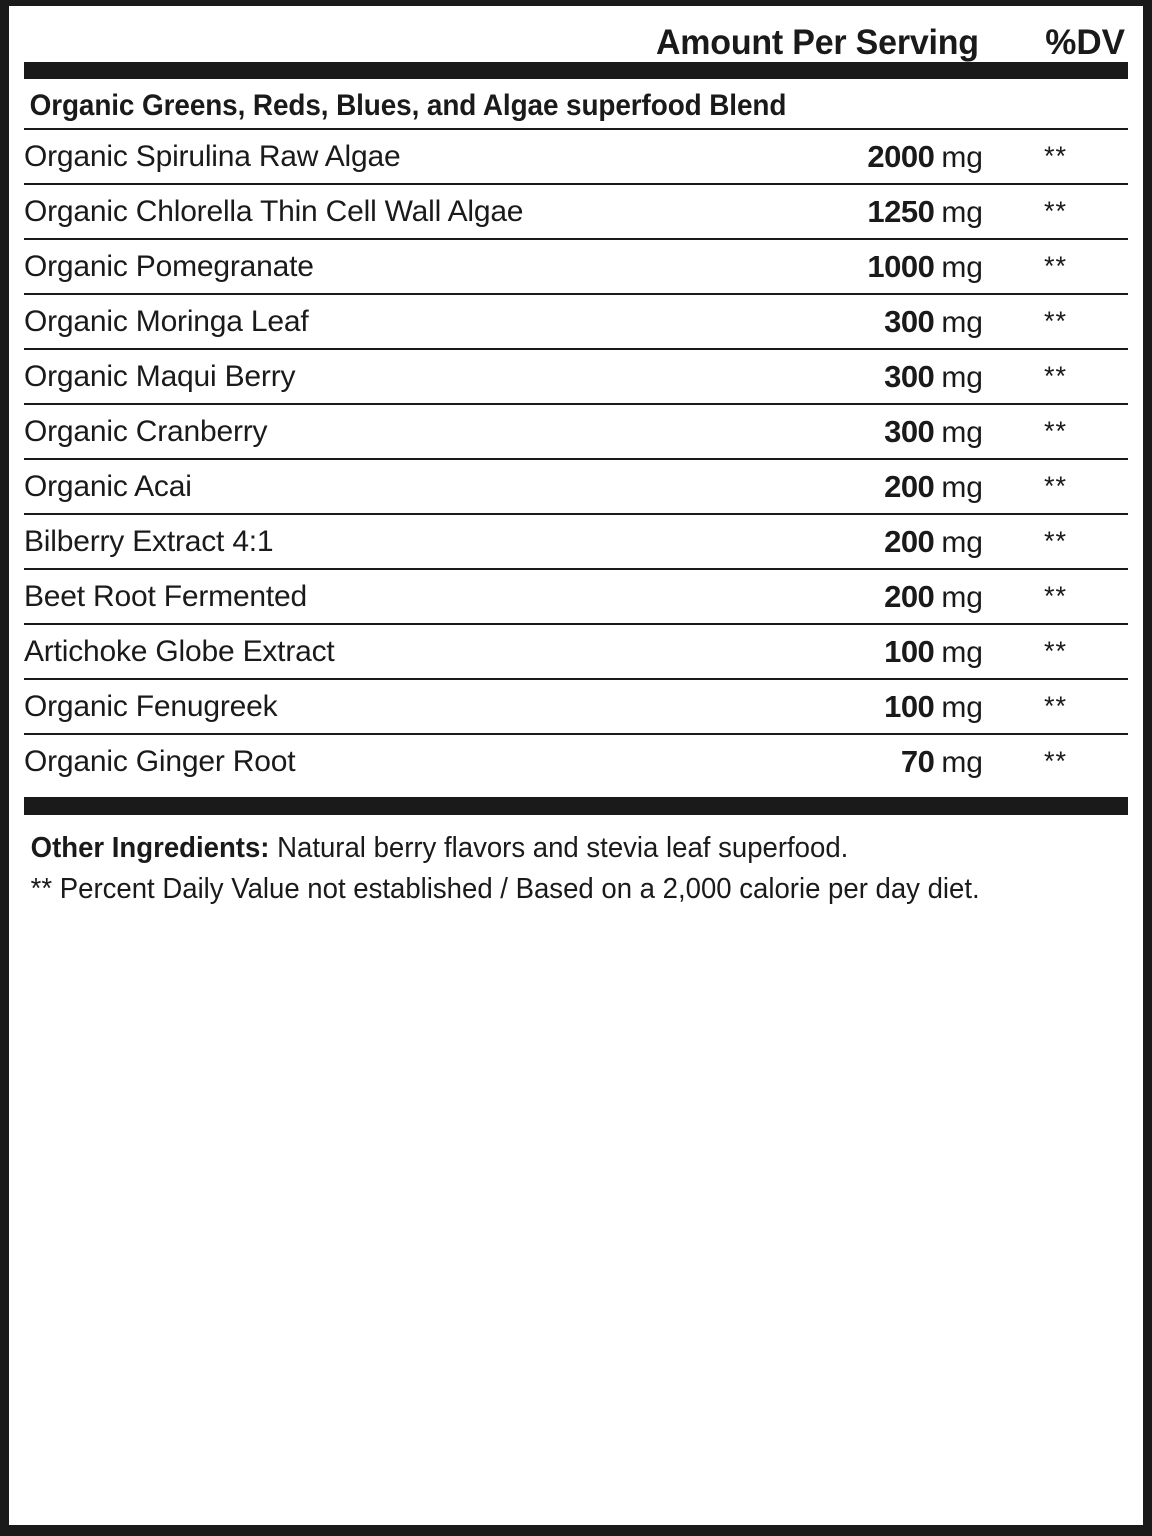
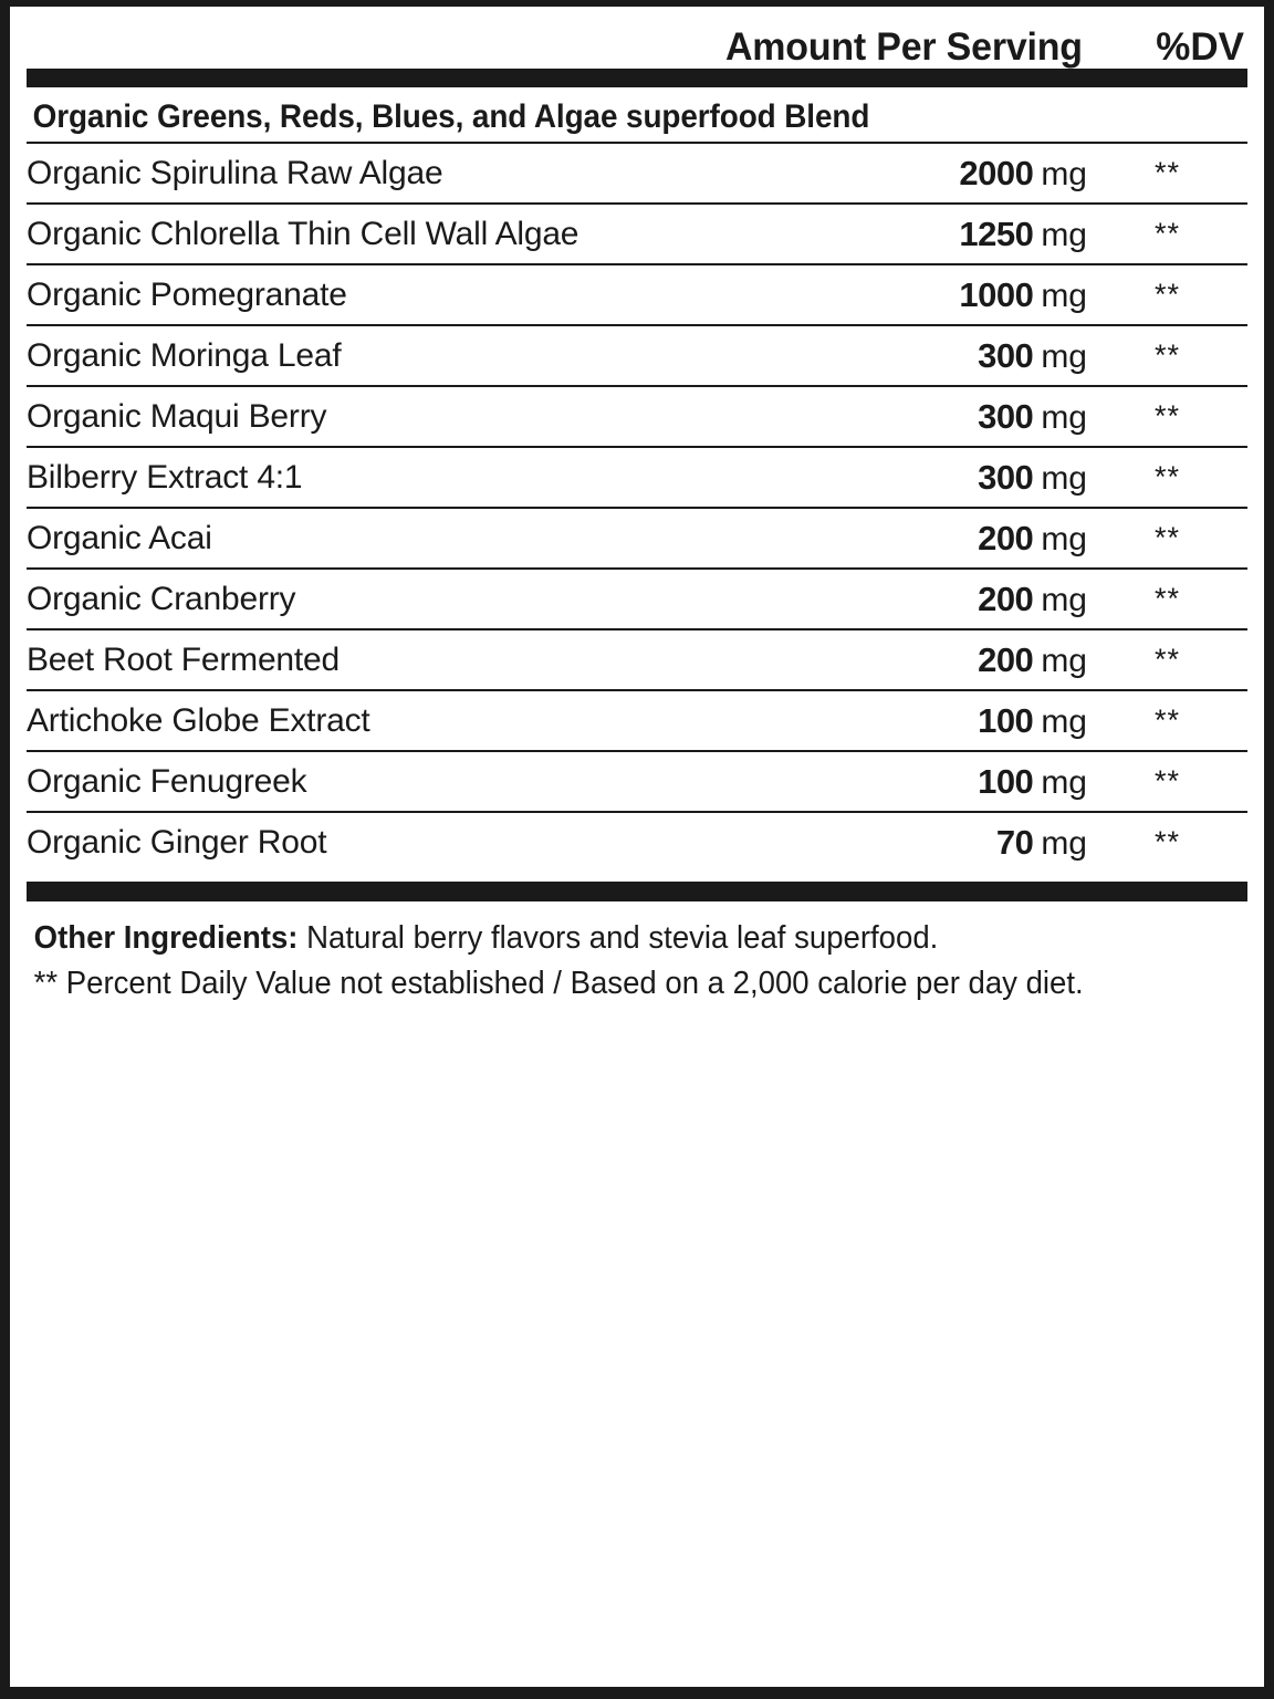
  Amount Per Serving
  %DV
  Organic Greens, Reds, Blues, and Algae superfood Blend
  Organic Spirulina Raw Algae	2000 mg	**
  Organic Chlorella Thin Cell Wall Algae	1250 mg	**
  Organic Pomegranate	1000 mg	**
  Organic Moringa Leaf	300 mg	**
  Organic Maqui Berry	300 mg	**
- Organic Cranberry	300 mg	**
+ Bilberry Extract 4:1	300 mg	**
  Organic Acai	200 mg	**
- Bilberry Extract 4:1	200 mg	**
+ Organic Cranberry	200 mg	**
  Beet Root Fermented	200 mg	**
  Artichoke Globe Extract	100 mg	**
  Organic Fenugreek	100 mg	**
  Organic Ginger Root	70 mg	**
  Other Ingredients: Natural berry flavors and stevia leaf superfood.
  ** Percent Daily Value not established / Based on a 2,000 calorie per day diet.
